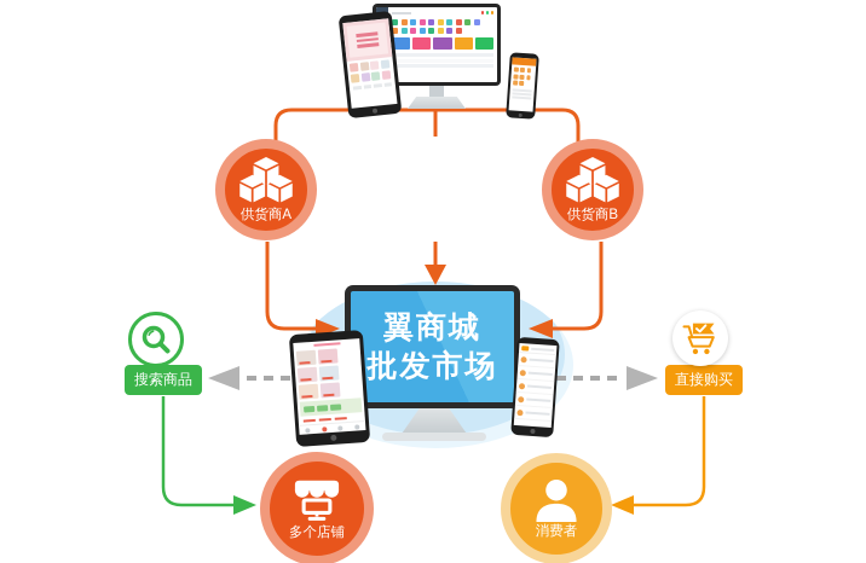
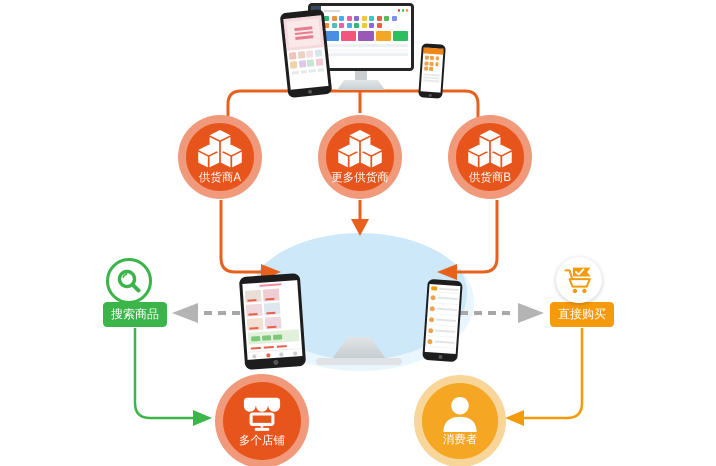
  供货商A
+ 更多供货商
  供货商B
- 翼商城
- 批发市场
  搜索商品
  直接购买
  多个店铺
  消费者
